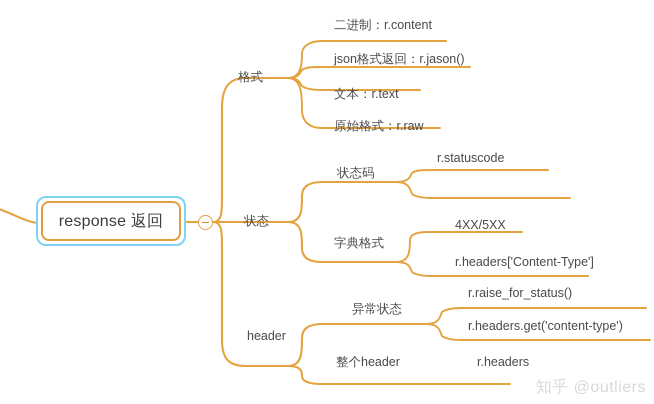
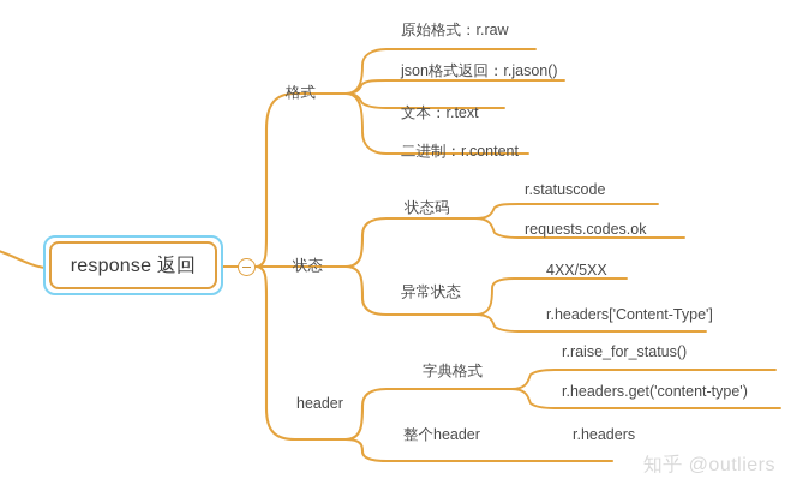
  response 返回
  格式
- 二进制：r.content
+ 原始格式：r.raw
  json格式返回：r.jason()
  文本：r.text
- 原始格式：r.raw
+ 二进制：r.content
  状态
  状态码
  r.statuscode
+ requests.codes.ok
- 字典格式
+ 异常状态
  4XX/5XX
  r.headers['Content-Type']
  header
- 异常状态
+ 字典格式
  r.raise_for_status()
  r.headers.get('content-type')
  整个header
  r.headers
  知乎 @outliers
